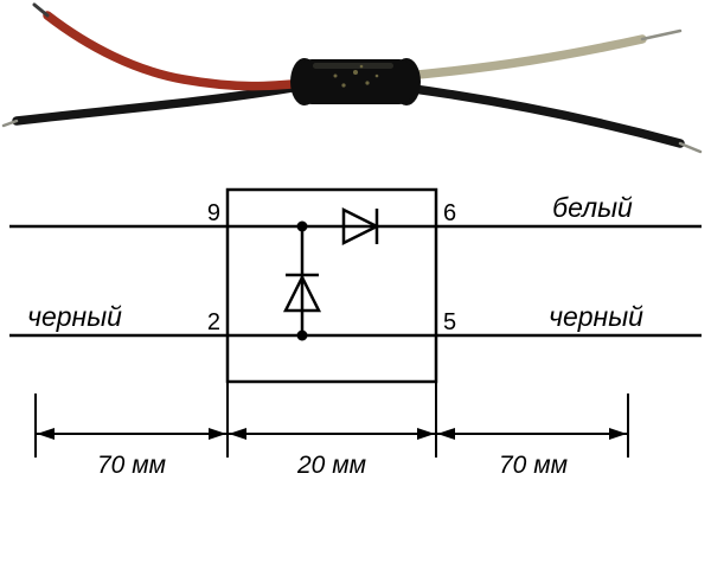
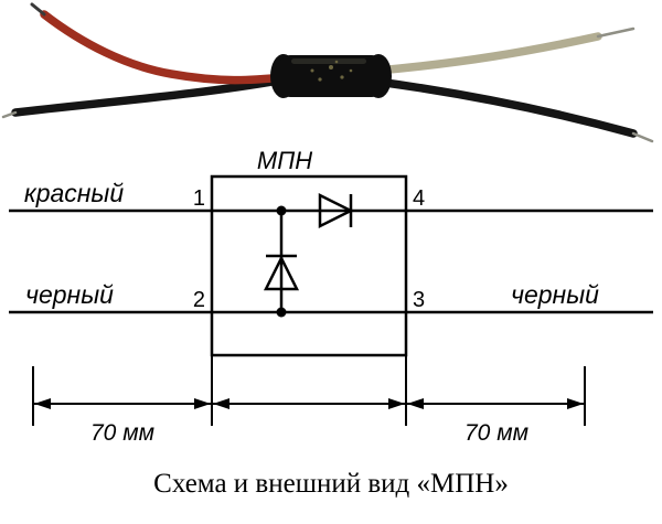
+ МПН
- 9
+ 1
  2
- 6
+ 4
- 5
+ 3
+ красный
  черный
- белый
  черный
  70 мм
- 20 мм
  70 мм
+ Схема и внешний вид «МПН»
